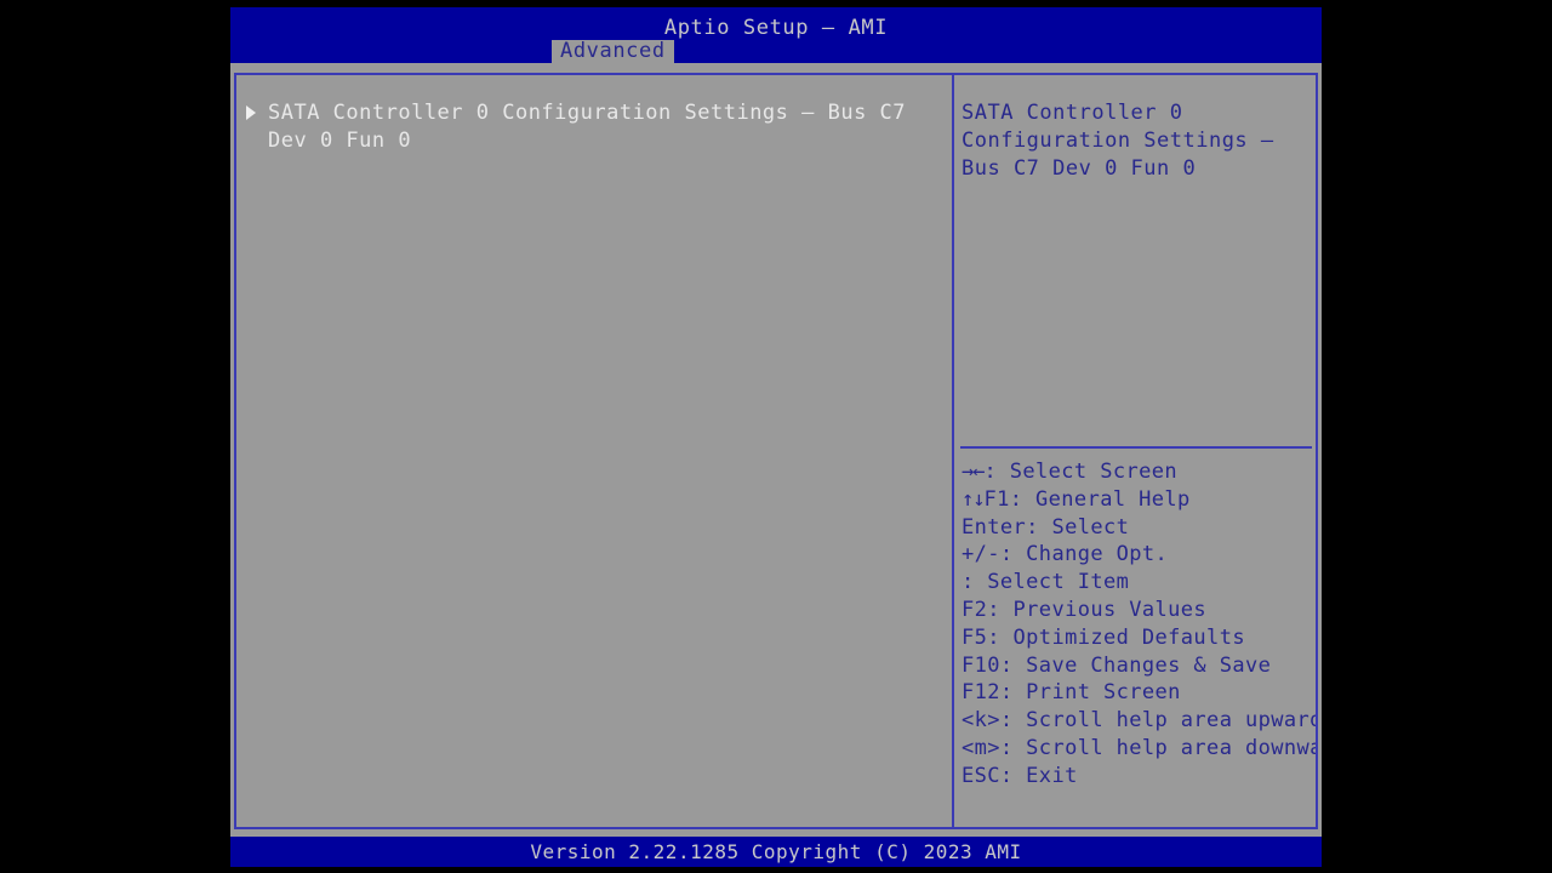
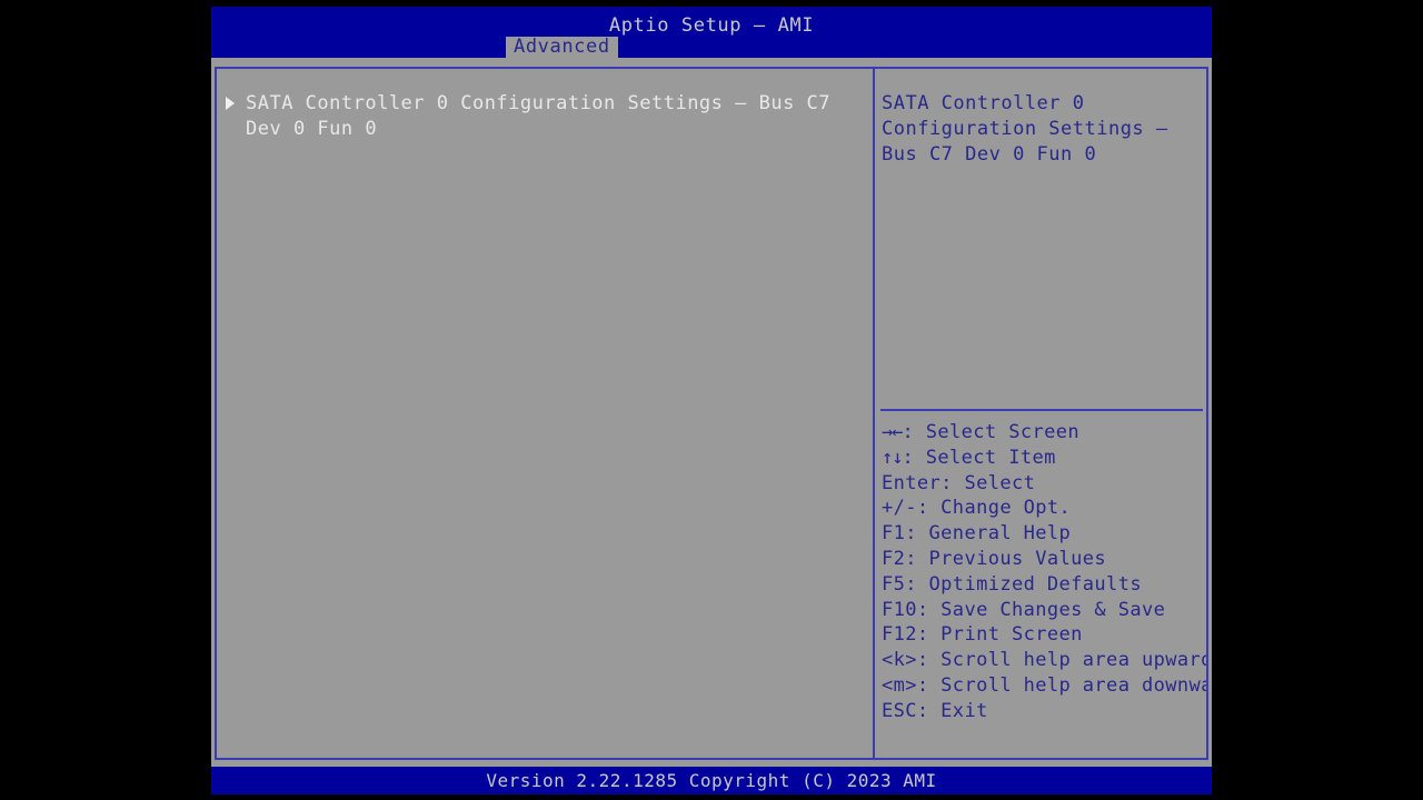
  Aptio Setup – AMI
  Advanced
  SATA Controller 0 Configuration Settings – Bus C7 Dev 0 Fun 0
  SATA Controller 0 Configuration Settings – Bus C7 Dev 0 Fun 0
  →←: Select Screen
- ↑↓F1: General Help
+ ↑↓: Select Item
  Enter: Select
  +/-: Change Opt.
- : Select Item
+ F1: General Help
  F2: Previous Values
  F5: Optimized Defaults
  F10: Save Changes & Save
  F12: Print Screen
  <k>: Scroll help area upwar
  <m>: Scroll help area downw
  ESC: Exit
  Version 2.22.1285 Copyright (C) 2023 AMI
